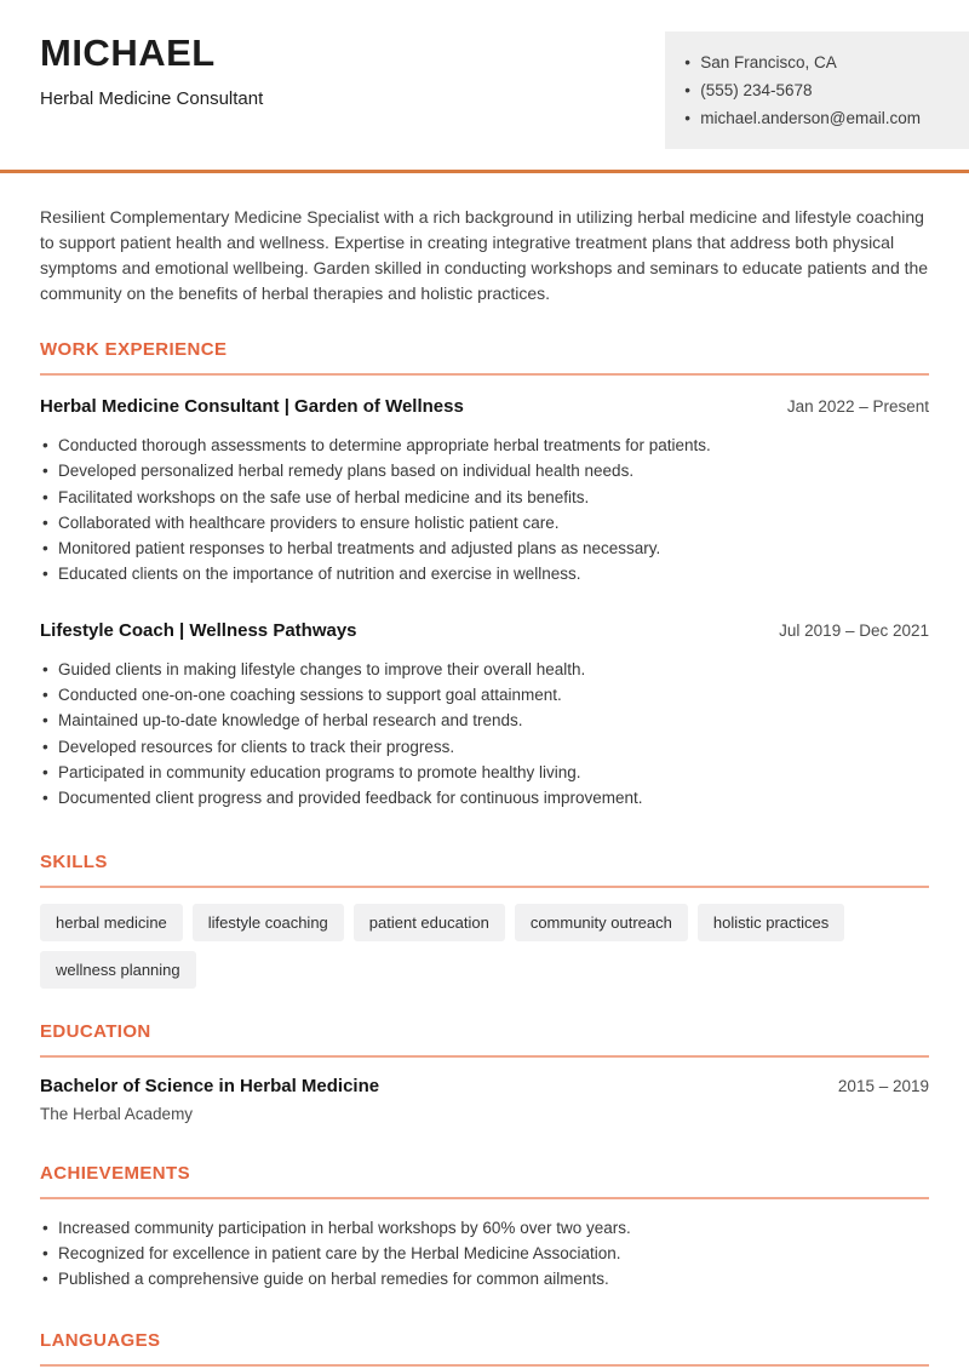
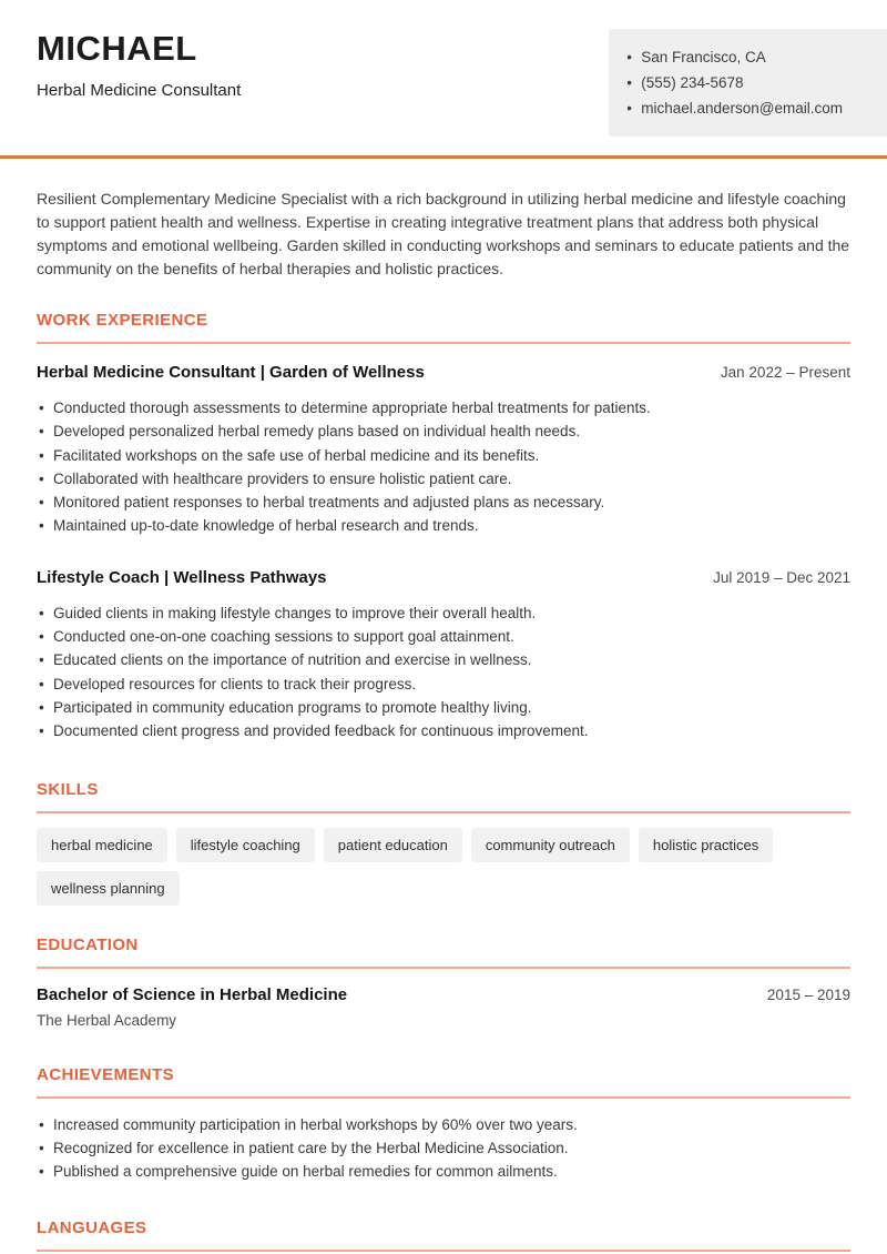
  MICHAEL
  Herbal Medicine Consultant
  San Francisco, CA
  (555) 234-5678
  michael.anderson@email.com
  Resilient Complementary Medicine Specialist with a rich background in utilizing herbal medicine and lifestyle coaching to support patient health and wellness. Expertise in creating integrative treatment plans that address both physical symptoms and emotional wellbeing. Garden skilled in conducting workshops and seminars to educate patients and the community on the benefits of herbal therapies and holistic practices.
  WORK EXPERIENCE
  Herbal Medicine Consultant | Garden of Wellness
  Jan 2022 – Present
  Conducted thorough assessments to determine appropriate herbal treatments for patients.
  Developed personalized herbal remedy plans based on individual health needs.
  Facilitated workshops on the safe use of herbal medicine and its benefits.
  Collaborated with healthcare providers to ensure holistic patient care.
  Monitored patient responses to herbal treatments and adjusted plans as necessary.
- Educated clients on the importance of nutrition and exercise in wellness.
+ Maintained up-to-date knowledge of herbal research and trends.
  Lifestyle Coach | Wellness Pathways
  Jul 2019 – Dec 2021
  Guided clients in making lifestyle changes to improve their overall health.
  Conducted one-on-one coaching sessions to support goal attainment.
- Maintained up-to-date knowledge of herbal research and trends.
+ Educated clients on the importance of nutrition and exercise in wellness.
  Developed resources for clients to track their progress.
  Participated in community education programs to promote healthy living.
  Documented client progress and provided feedback for continuous improvement.
  SKILLS
  herbal medicine
  lifestyle coaching
  patient education
  community outreach
  holistic practices
  wellness planning
  EDUCATION
  Bachelor of Science in Herbal Medicine
  2015 – 2019
  The Herbal Academy
  ACHIEVEMENTS
  Increased community participation in herbal workshops by 60% over two years.
  Recognized for excellence in patient care by the Herbal Medicine Association.
  Published a comprehensive guide on herbal remedies for common ailments.
  LANGUAGES
